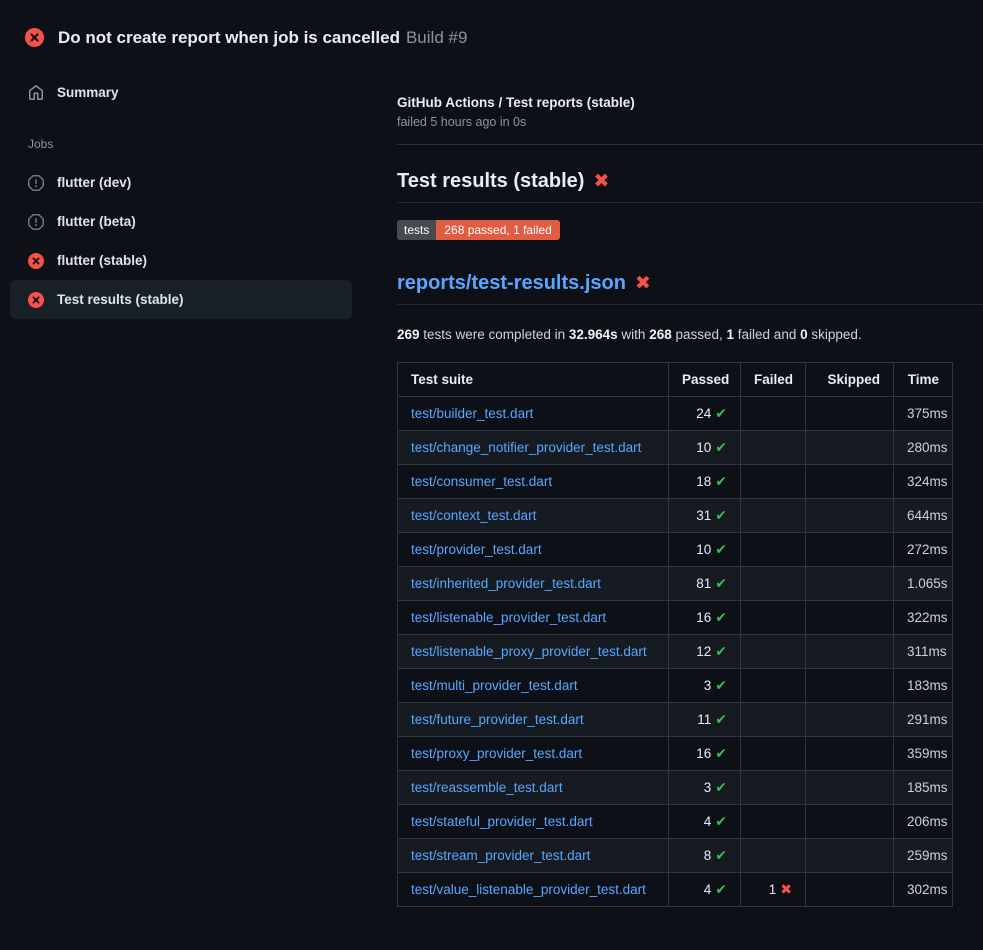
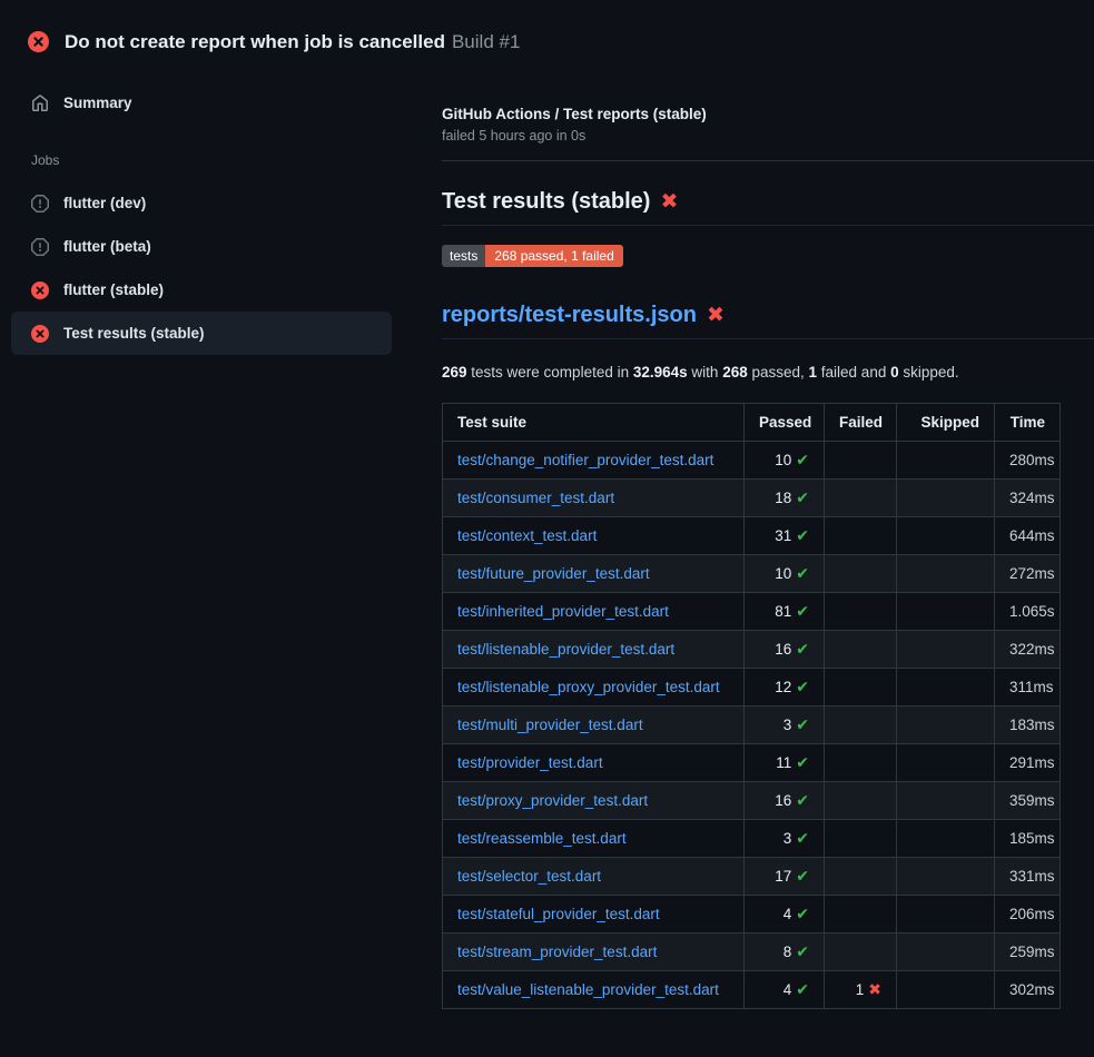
- Do not create report when job is cancelled Build #9
+ Do not create report when job is cancelled Build #1
  Summary
  Jobs
  flutter (dev)
  flutter (beta)
  flutter (stable)
  Test results (stable)
  GitHub Actions / Test reports (stable)
  failed 5 hours ago in 0s
  Test results (stable)
  ✖
  tests
  268 passed, 1 failed
  reports/test-results.json
  ✖
  269 tests were completed in 32.964s with 268 passed, 1 failed and 0 skipped.
  Test suite	Passed	Failed	Skipped	Time
- test/builder_test.dart	24 ✔			375ms
  test/change_notifier_provider_test.dart	10 ✔			280ms
  test/consumer_test.dart	18 ✔			324ms
  test/context_test.dart	31 ✔			644ms
- test/provider_test.dart	10 ✔			272ms
+ test/future_provider_test.dart	10 ✔			272ms
  test/inherited_provider_test.dart	81 ✔			1.065s
  test/listenable_provider_test.dart	16 ✔			322ms
  test/listenable_proxy_provider_test.dart	12 ✔			311ms
  test/multi_provider_test.dart	3 ✔			183ms
- test/future_provider_test.dart	11 ✔			291ms
+ test/provider_test.dart	11 ✔			291ms
  test/proxy_provider_test.dart	16 ✔			359ms
  test/reassemble_test.dart	3 ✔			185ms
+ test/selector_test.dart	17 ✔			331ms
  test/stateful_provider_test.dart	4 ✔			206ms
  test/stream_provider_test.dart	8 ✔			259ms
  test/value_listenable_provider_test.dart	4 ✔	1 ✖		302ms
